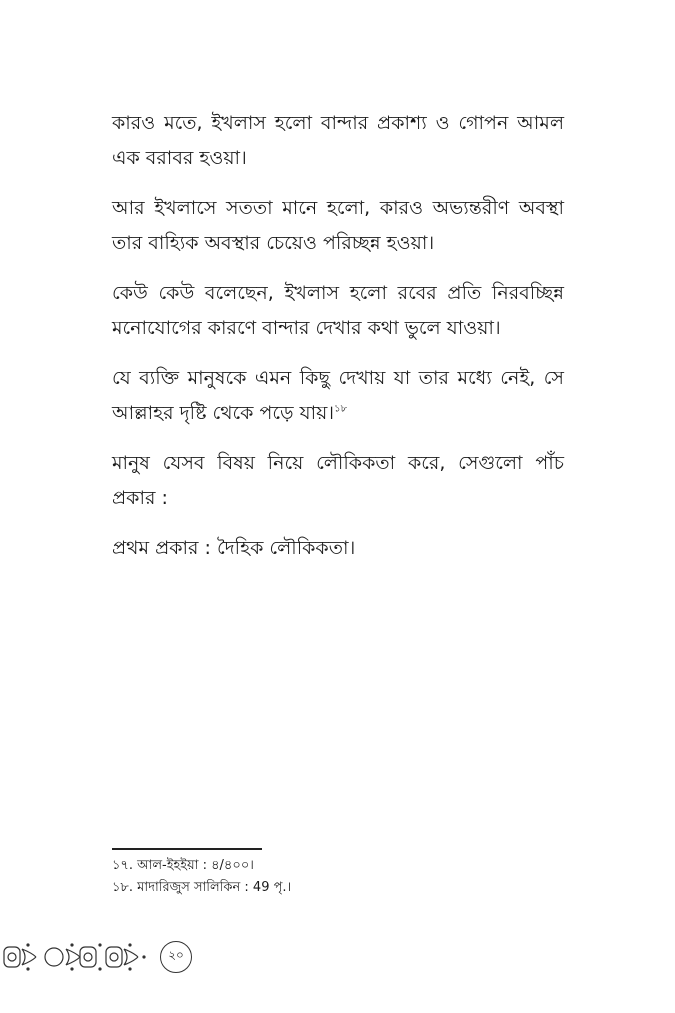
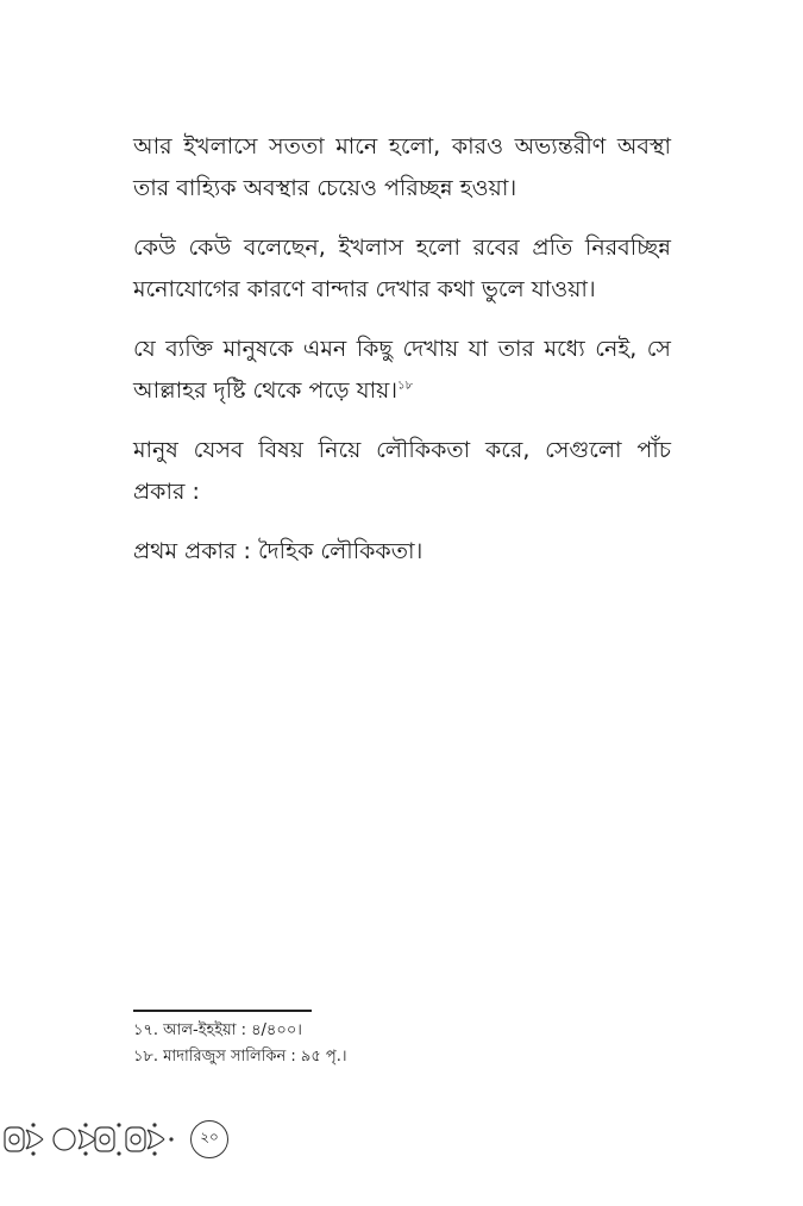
- কারও মতে, ইখলাস হলো বান্দার প্রকাশ্য ও গোপন আমল এক বরাবর হওয়া।
  আর ইখলাসে সততা মানে হলো, কারও অভ্যন্তরীণ অবস্থা তার বাহ্যিক অবস্থার চেয়েও পরিচ্ছন্ন হওয়া।
  কেউ কেউ বলেছেন, ইখলাস হলো রবের প্রতি নিরবচ্ছিন্ন মনোযোগের কারণে বান্দার দেখার কথা ভুলে যাওয়া।
  যে ব্যক্তি মানুষকে এমন কিছু দেখায় যা তার মধ্যে নেই, সে আল্লাহর দৃষ্টি থেকে পড়ে যায়।১৮
  মানুষ যেসব বিষয় নিয়ে লৌকিকতা করে, সেগুলো পাঁচ প্রকার :
  প্রথম প্রকার : দৈহিক লৌকিকতা।
  ১৭. আল-ইহইয়া : ৪/৪০০।
- ১৮. মাদারিজুস সালিকিন : 49 পৃ.।
+ ১৮. মাদারিজুস সালিকিন : ৯৫ পৃ.।
  ২০
